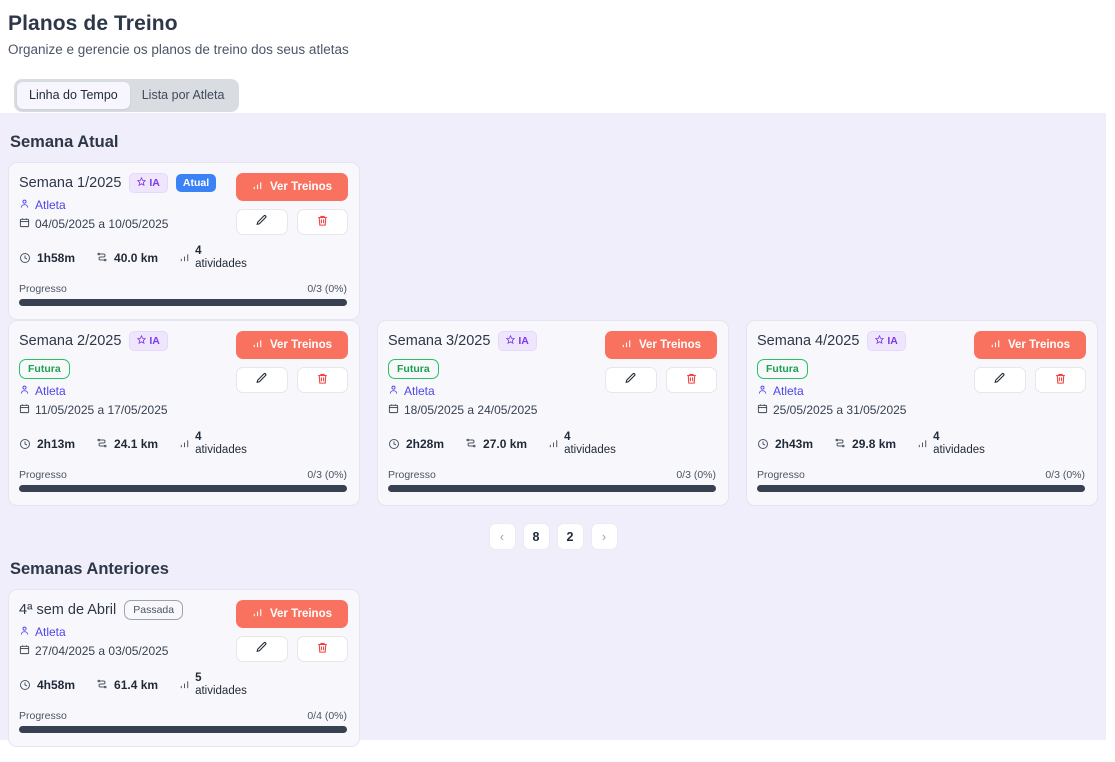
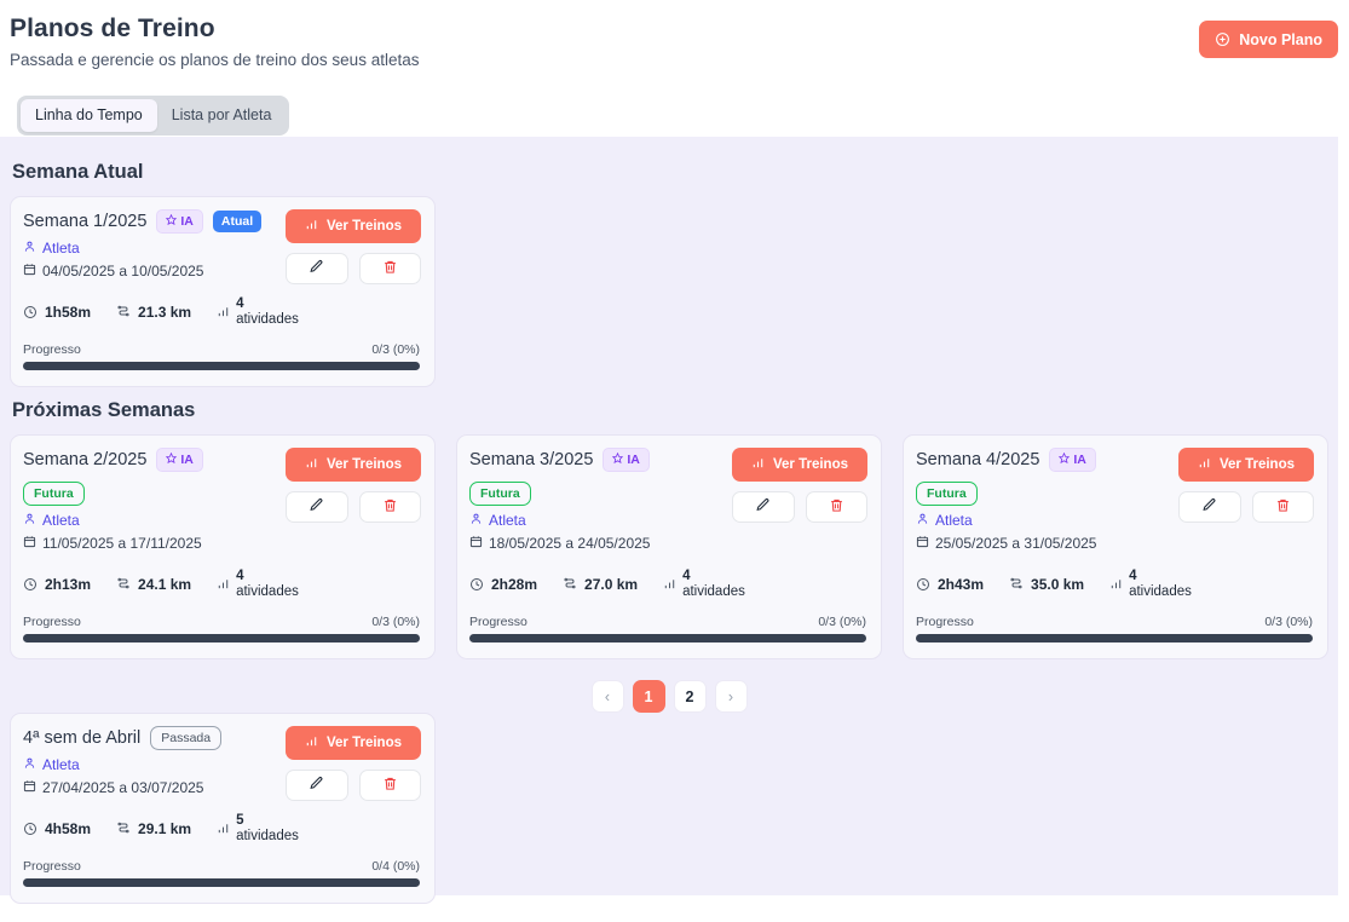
  Planos de Treino
- Organize e gerencie os planos de treino dos seus atletas
+ Passada e gerencie os planos de treino dos seus atletas
+ Novo Plano
  Linha do Tempo
  Lista por Atleta
  Semana Atual
  Semana 1/2025
  IA
  Atual
  Atleta
  04/05/2025 a 10/05/2025
  1h58m
- 40.0 km
+ 21.3 km
  4
  atividades
  Progresso
  0/3 (0%)
  Ver Treinos
+ Próximas Semanas
  Semana 2/2025
  IA
  Futura
  Atleta
- 11/05/2025 a 17/05/2025
+ 11/05/2025 a 17/11/2025
  2h13m
  24.1 km
  4
  atividades
  Progresso
  0/3 (0%)
  Ver Treinos
  Semana 3/2025
  IA
  Futura
  Atleta
  18/05/2025 a 24/05/2025
  2h28m
  27.0 km
  4
  atividades
  Progresso
  0/3 (0%)
  Ver Treinos
  Semana 4/2025
  IA
  Futura
  Atleta
  25/05/2025 a 31/05/2025
  2h43m
- 29.8 km
+ 35.0 km
  4
  atividades
  Progresso
  0/3 (0%)
  Ver Treinos
  ‹
- 8
+ 1
  2
  ›
- Semanas Anteriores
  4ª sem de Abril
  Passada
  Atleta
- 27/04/2025 a 03/05/2025
+ 27/04/2025 a 03/07/2025
  4h58m
- 61.4 km
+ 29.1 km
  5
  atividades
  Progresso
  0/4 (0%)
  Ver Treinos
